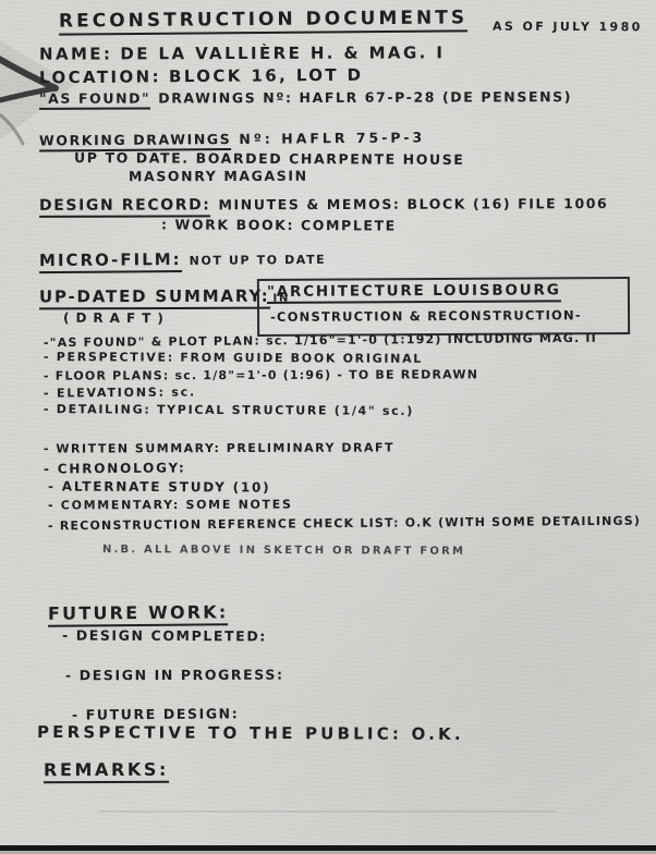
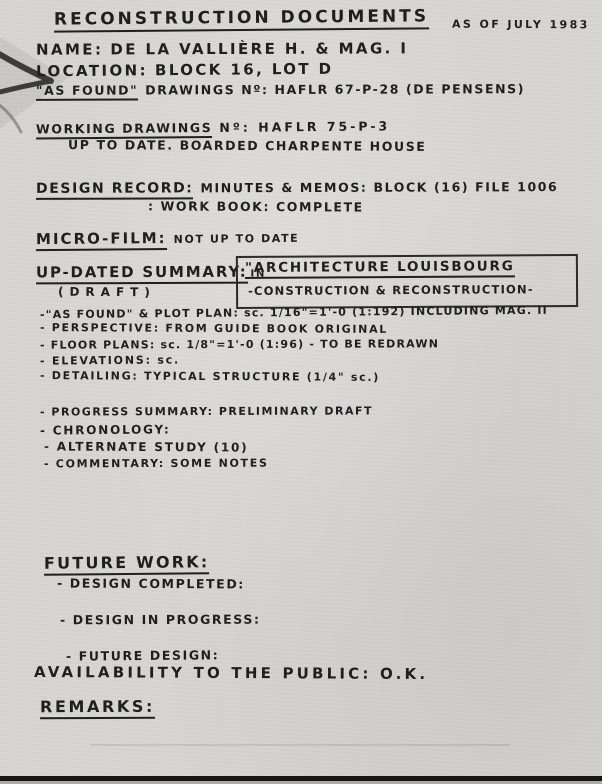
  RECONSTRUCTION DOCUMENTS
- AS OF JULY 1980
+ AS OF JULY 1983
  NAME: DE LA VALLIÈRE H. & MAG. I
  LOCATION: BLOCK 16, LOT D
  "AS FOUND" DRAWINGS Nº: HAFLR 67-P-28 (DE PENSENS)
  WORKING DRAWINGS Nº: HAFLR 75-P-3
  UP TO DATE. BOARDED CHARPENTE HOUSE
- MASONRY MAGASIN
  DESIGN RECORD: MINUTES & MEMOS: BLOCK (16) FILE 1006
  : WORK BOOK: COMPLETE
  MICRO-FILM: NOT UP TO DATE
  UP-DATED SUMMARY: IN
  (DRAFT)
  "ARCHITECTURE LOUISBOURG
  -CONSTRUCTION & RECONSTRUCTION-
  -"AS FOUND" & PLOT PLAN: sc. 1/16"=1'-0 (1:192) INCLUDING MAG. II
  - PERSPECTIVE: FROM GUIDE BOOK ORIGINAL
  - FLOOR PLANS: sc. 1/8"=1'-0 (1:96) - TO BE REDRAWN
  - ELEVATIONS: sc.
  - DETAILING: TYPICAL STRUCTURE (1/4" sc.)
- - WRITTEN SUMMARY: PRELIMINARY DRAFT
+ - PROGRESS SUMMARY: PRELIMINARY DRAFT
  - CHRONOLOGY:
  - ALTERNATE STUDY (10)
  - COMMENTARY: SOME NOTES
- - RECONSTRUCTION REFERENCE CHECK LIST: O.K (WITH SOME DETAILINGS)
- N.B. ALL ABOVE IN SKETCH OR DRAFT FORM
  FUTURE WORK:
  - DESIGN COMPLETED:
  - DESIGN IN PROGRESS:
  - FUTURE DESIGN:
- PERSPECTIVE TO THE PUBLIC: O.K.
+ AVAILABILITY TO THE PUBLIC: O.K.
  REMARKS:
